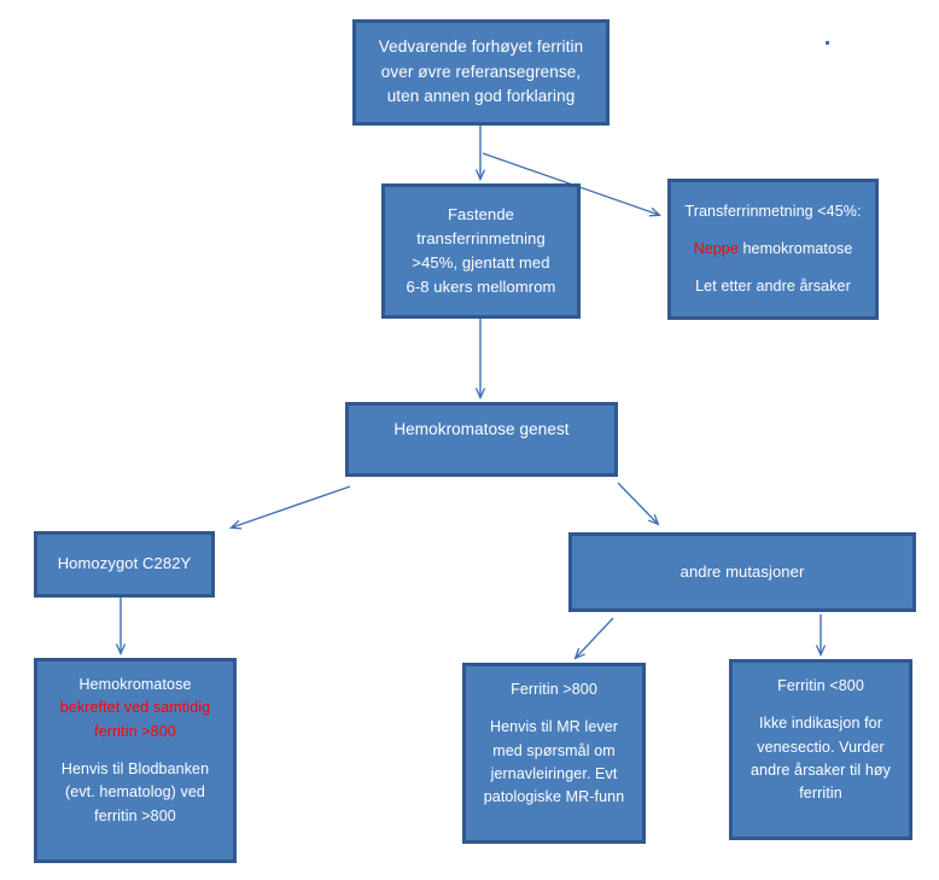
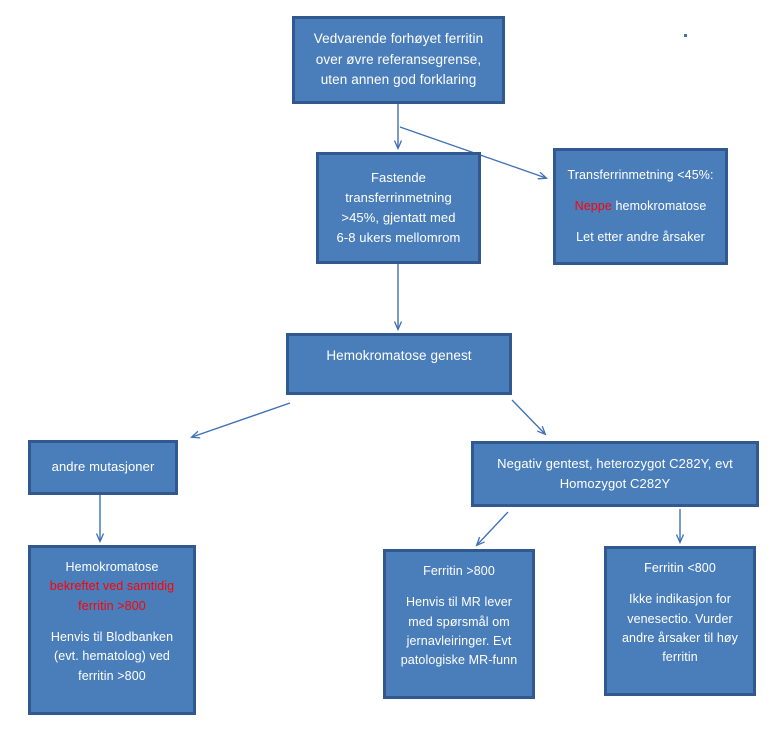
  Vedvarende forhøyet ferritin
  over øvre referansegrense,
  uten annen god forklaring
  Fastende
  transferrinmetning
  >45%, gjentatt med
  6-8 ukers mellomrom
  Transferrinmetning <45%:
  Neppe hemokromatose
  Let etter andre årsaker
  Hemokromatose genest
- Homozygot C282Y
+ andre mutasjoner
+ Negativ gentest, heterozygot C282Y, evt
- andre mutasjoner
+ Homozygot C282Y
  Hemokromatose
  bekreftet ved samtidig
  ferritin >800
  Henvis til Blodbanken
  (evt. hematolog) ved
  ferritin >800
  Ferritin >800
  Henvis til MR lever
  med spørsmål om
  jernavleiringer. Evt
  patologiske MR-funn
  Ferritin <800
  Ikke indikasjon for
  venesectio. Vurder
  andre årsaker til høy
  ferritin
